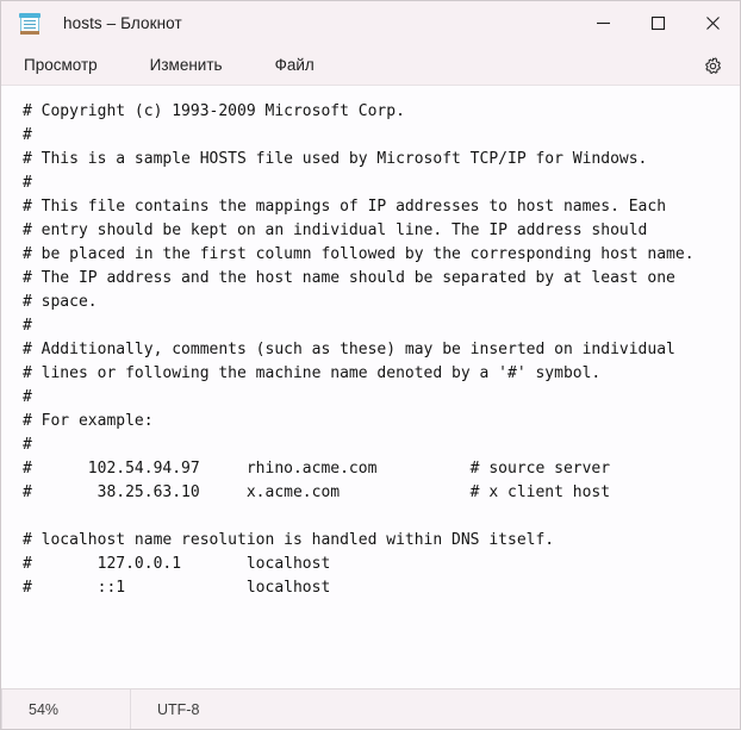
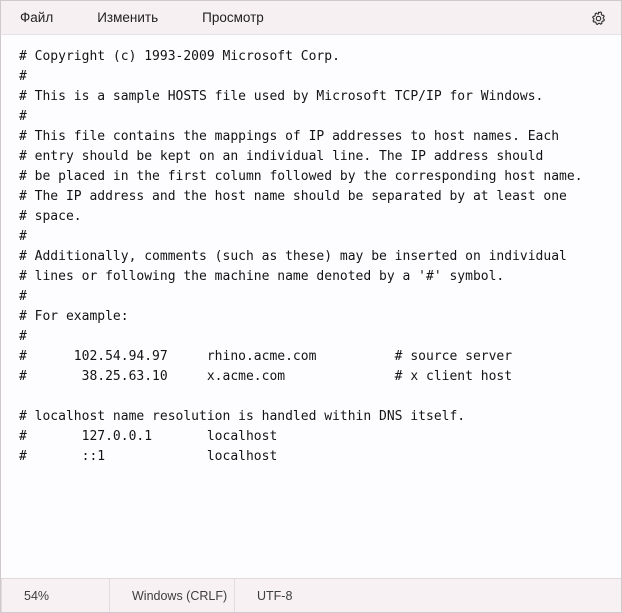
- hosts – Блокнот
- Просмотр
+ Файл
  Изменить
- Файл
+ Просмотр
  # Copyright (c) 1993-2009 Microsoft Corp.
  #
  # This is a sample HOSTS file used by Microsoft TCP/IP for Windows.
  #
  # This file contains the mappings of IP addresses to host names. Each
  # entry should be kept on an individual line. The IP address should
  # be placed in the first column followed by the corresponding host name.
  # The IP address and the host name should be separated by at least one
  # space.
  #
  # Additionally, comments (such as these) may be inserted on individual
  # lines or following the machine name denoted by a '#' symbol.
  #
  # For example:
  #
  # 102.54.94.97 rhino.acme.com # source server
  # 38.25.63.10 x.acme.com # x client host
  # localhost name resolution is handled within DNS itself.
  # 127.0.0.1 localhost
  # ::1 localhost
  54%
+ Windows (CRLF)
  UTF-8
